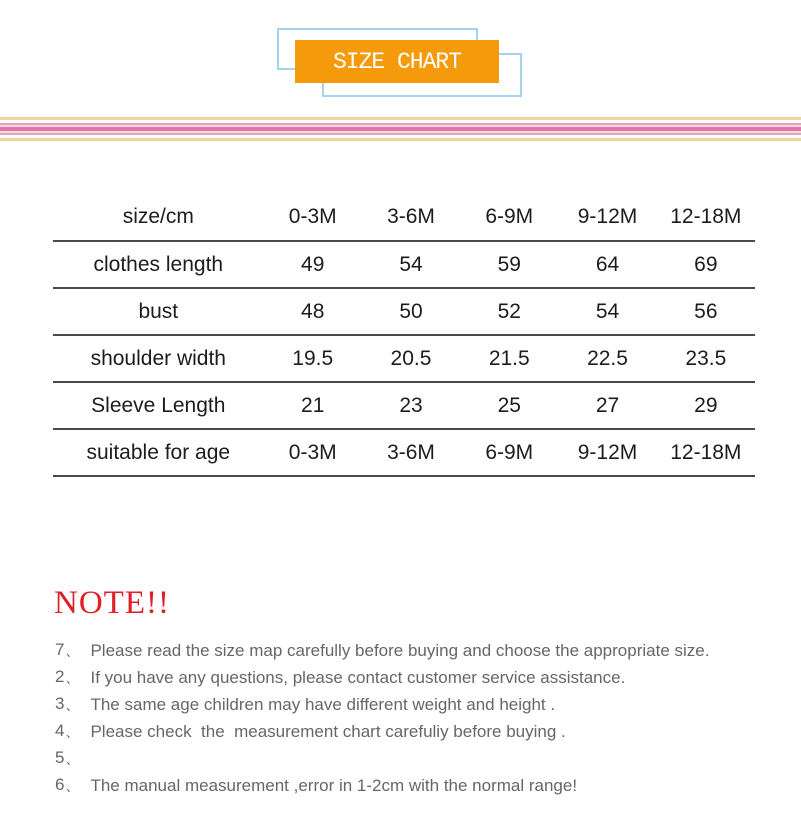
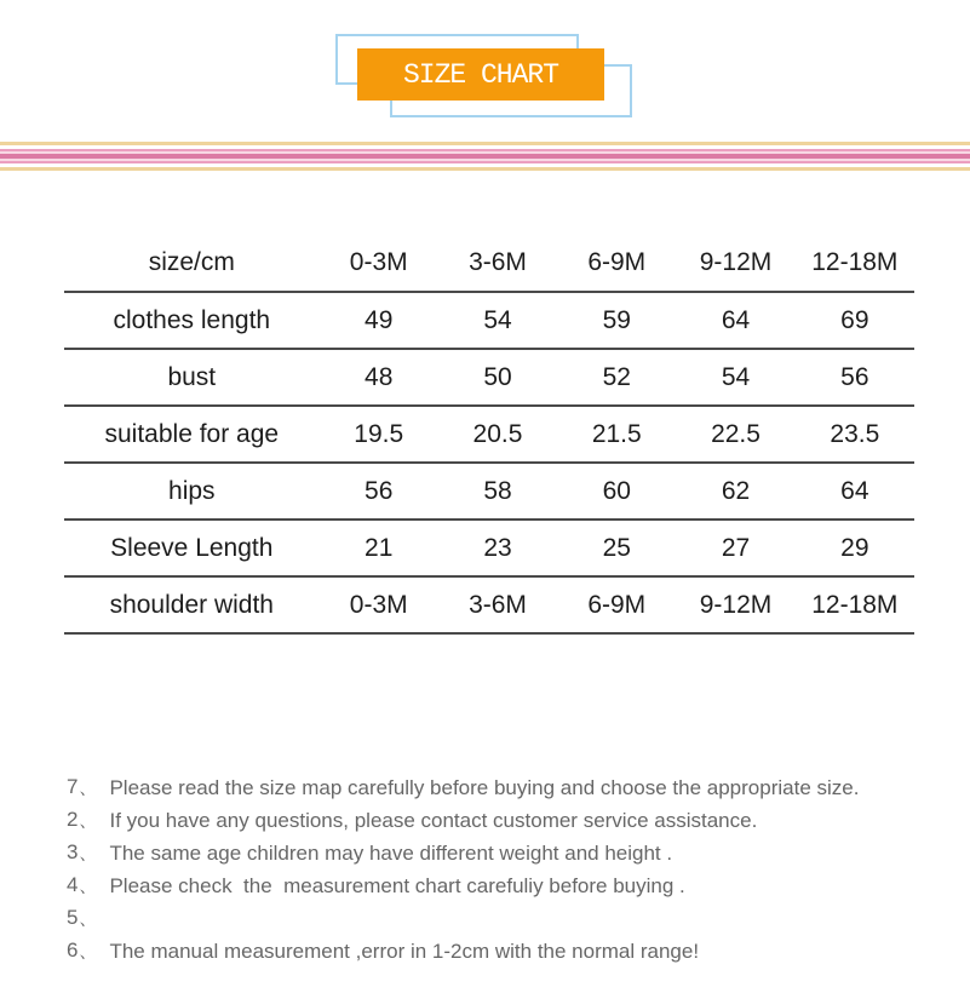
  SIZE CHART
  size/cm	0-3M	3-6M	6-9M	9-12M	12-18M
  clothes length	49	54	59	64	69
  bust	48	50	52	54	56
- shoulder width	19.5	20.5	21.5	22.5	23.5
+ suitable for age	19.5	20.5	21.5	22.5	23.5
+ hips	56	58	60	62	64
  Sleeve Length	21	23	25	27	29
- suitable for age	0-3M	3-6M	6-9M	9-12M	12-18M
+ shoulder width	0-3M	3-6M	6-9M	9-12M	12-18M
- NOTE!!
  7、
  Please read the size map carefully before buying and choose the appropriate size.
  2、
  If you have any questions, please contact customer service assistance.
  3、
  The same age children may have different weight and height .
  4、
  Please check the measurement chart carefuliy before buying .
  5、
  6、
  The manual measurement ,error in 1-2cm with the normal range!
